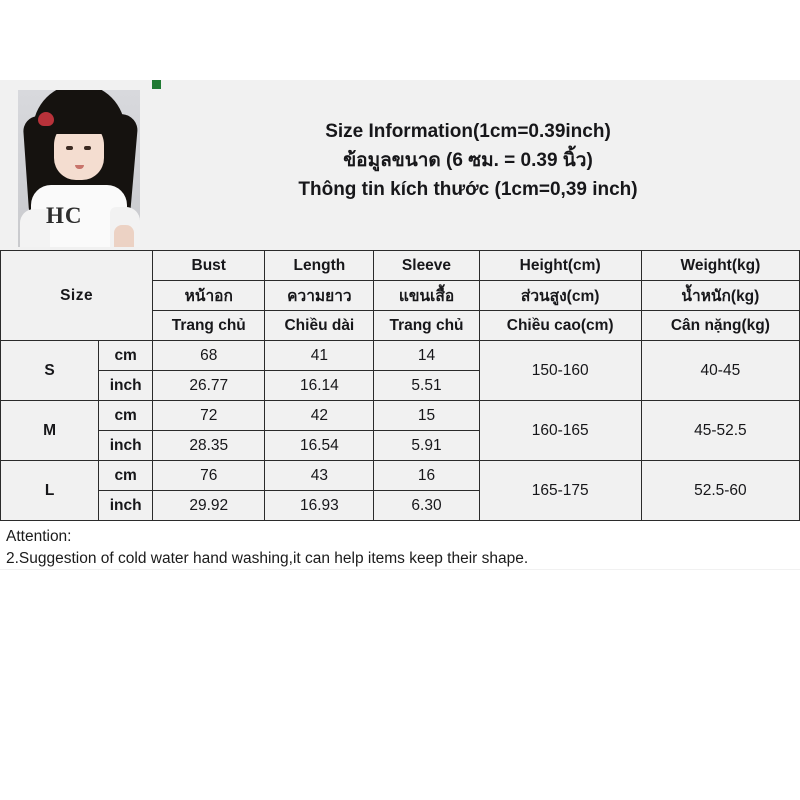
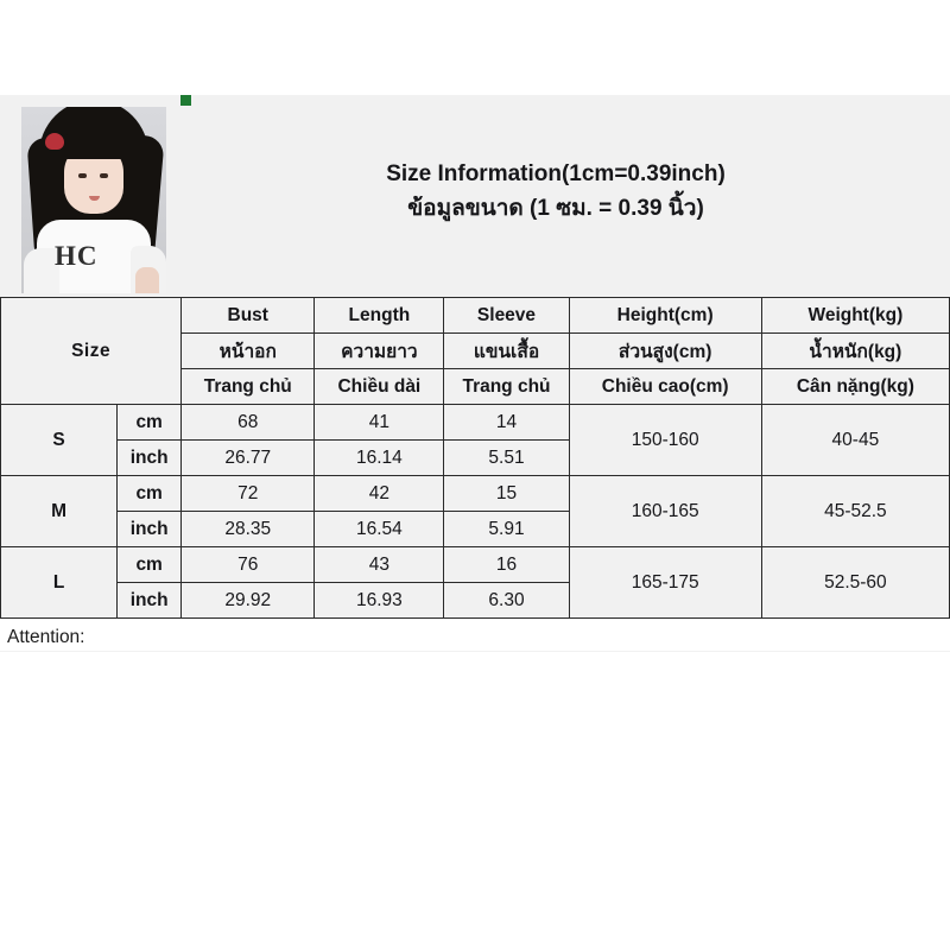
  HC
  Size Information(1cm=0.39inch)
- ข้อมูลขนาด (6 ซม. = 0.39 นิ้ว)
+ ข้อมูลขนาด (1 ซม. = 0.39 นิ้ว)
- Thông tin kích thước (1cm=0,39 inch)
  Size	Bust	Length	Sleeve	Height(cm)	Weight(kg)
  หน้าอก	ความยาว	แขนเสื้อ	ส่วนสูง(cm)	น้ำหนัก(kg)
  Trang chủ	Chiều dài	Trang chủ	Chiều cao(cm)	Cân nặng(kg)
  S	cm	68	41	14	150-160	40-45
  inch	26.77	16.14	5.51
  M	cm	72	42	15	160-165	45-52.5
  inch	28.35	16.54	5.91
  L	cm	76	43	16	165-175	52.5-60
  inch	29.92	16.93	6.30
  Attention:
- 2.Suggestion of cold water hand washing,it can help items keep their shape.
